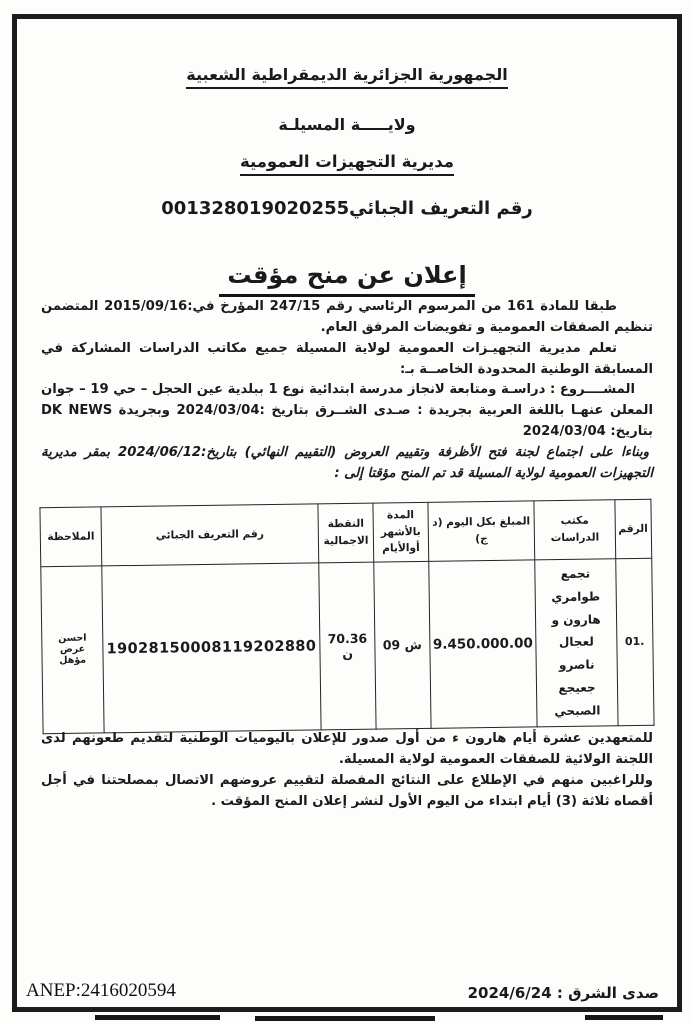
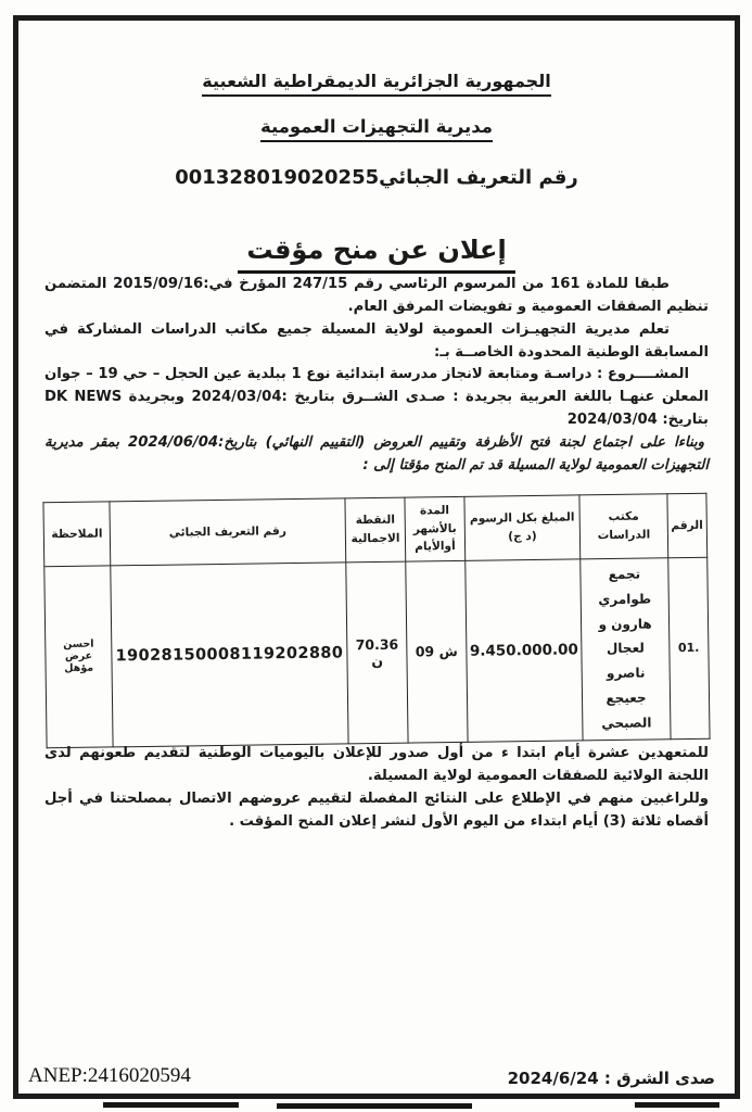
  الجمهورية الجزائرية الديمقراطية الشعبية
- ولايـــــة المسيلـة
  مديرية التجهيزات العمومية
  رقم التعريف الجبائي001328019020255
  إعلان عن منح مؤقت
  طبقا للمادة 161 من المرسوم الرئاسي رقم 247/15 المؤرخ في:2015/09/16 المتضمن تنظيم الصفقات العمومية و تفويضات المرفق العام.
  تعلم مديرية التجهيـزات العمومية لولاية المسيلة جميع مكاتب الدراسات المشاركة في المسابقة الوطنية المحدودة الخاصــة بـ:
  المشــــروع : دراسـة ومتابعة لانجاز مدرسة ابتدائية نوع 1 ببلدية عين الحجل – حي 19 – جوان
  المعلن عنهـا باللغة العربية بجريدة : صـدى الشــرق بتاريخ :2024/03/04 وبجريدة DK NEWS بتاريخ: 2024/03/04
- وبناءا على اجتماع لجنة فتح الأظرفة وتقييم العروض (التقييم النهائي) بتاريخ:2024/06/12 بمقر مديرية التجهيزات العمومية لولاية المسيلة قد تم المنح مؤقتا إلى :
+ وبناءا على اجتماع لجنة فتح الأظرفة وتقييم العروض (التقييم النهائي) بتاريخ:2024/06/04 بمقر مديرية التجهيزات العمومية لولاية المسيلة قد تم المنح مؤقتا إلى :
- الرقم	مكتب الدراسات	المبلغ بكل اليوم (د ج)	المدة بالأشهر أوالأيام	النقطة الاجمالية	رقم التعريف الجبائي	الملاحظة
+ الرقم	مكتب الدراسات	المبلغ بكل الرسوم (د ج)	المدة بالأشهر أوالأيام	النقطة الاجمالية	رقم التعريف الجبائي	الملاحظة
  .01	تجمع طوامري هارون و لعجال ناصرو جعيجع الصبحي	9.450.000.00	09 ش	70.36 ن	19028150008119202880	احسن عرض مؤهل
- للمتعهدين عشرة أيام هارون ء من أول صدور للإعلان باليوميات الوطنية لتقديم طعونهم لدى اللجنة الولائية للصفقات العمومية لولاية المسيلة.
+ للمتعهدين عشرة أيام ابتدا ء من أول صدور للإعلان باليوميات الوطنية لتقديم طعونهم لدى اللجنة الولائية للصفقات العمومية لولاية المسيلة.
  وللراغبين منهم في الإطلاع على النتائج المفصلة لتقييم عروضهم الاتصال بمصلحتنا في أجل أقصاه ثلاثة (3) أيام ابتداء من اليوم الأول لنشر إعلان المنح المؤقت .
  ANEP:2416020594
  صدى الشرق : 2024/6/24
